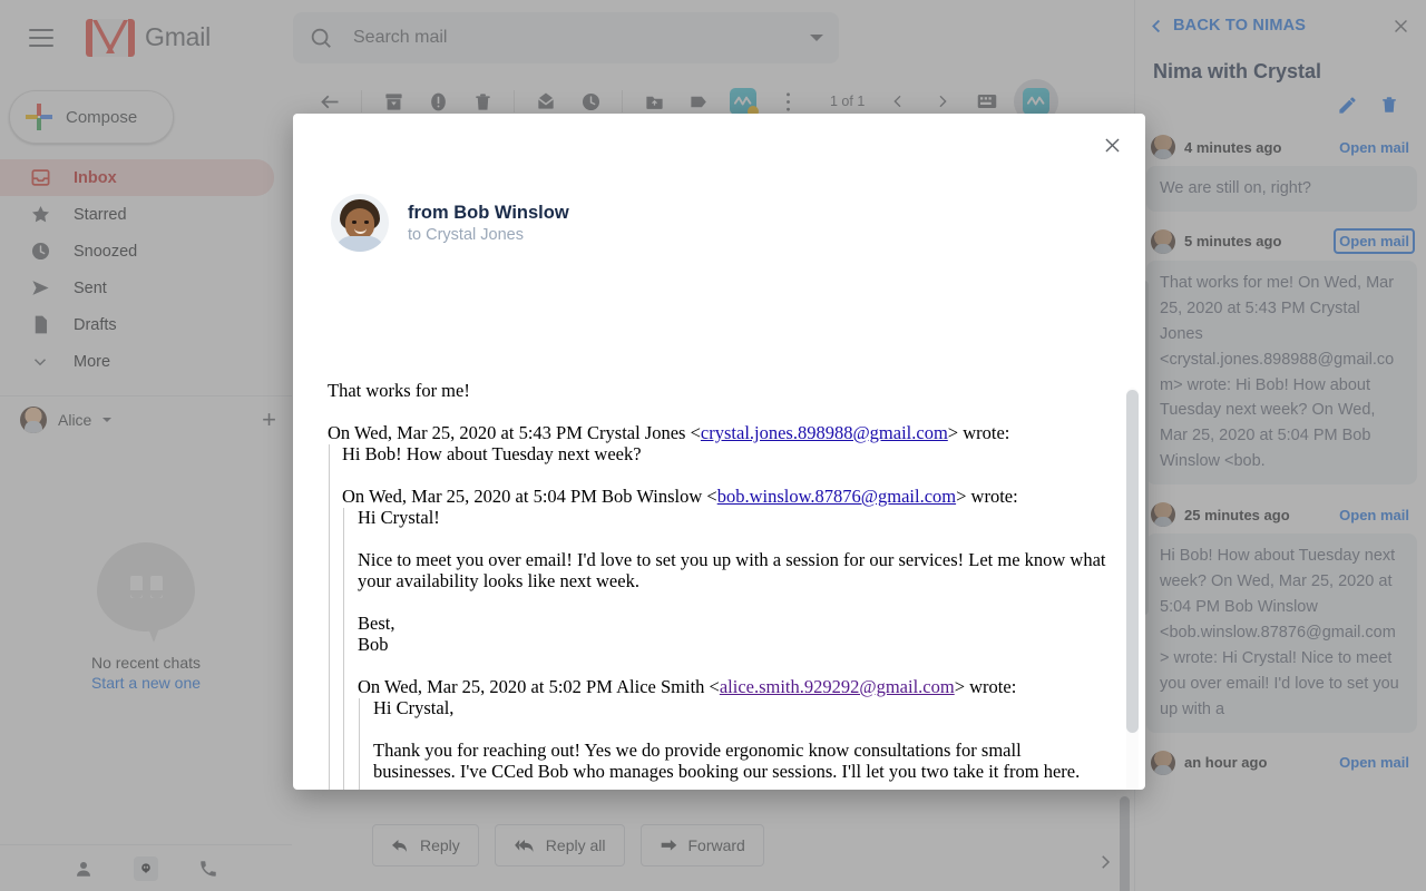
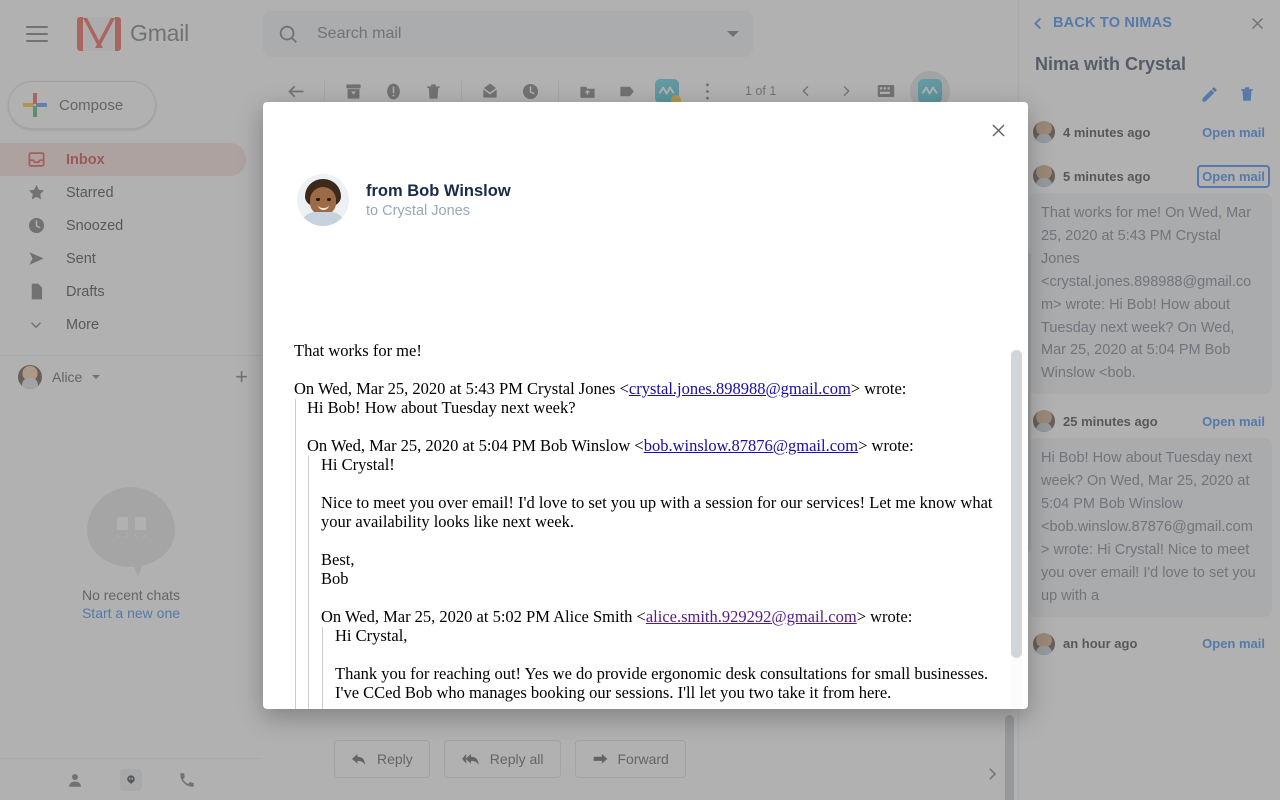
  Gmail
  Search mail
  Compose
  Inbox
  Starred
  Snoozed
  Sent
  Drafts
  More
  Alice
  +
  No recent chats
  Start a new one
  1 of 1
  Reply
  Reply all
  Forward
  BACK TO NIMAS
  Nima with Crystal
  4 minutes ago
  Open mail
- We are still on, right?
  5 minutes ago
  Open mail
  That works for me! On Wed, Mar 25, 2020 at 5:43 PM Crystal Jones <crystal.jones.898988@gmail.com> wrote: Hi Bob! How about Tuesday next week? On Wed, Mar 25, 2020 at 5:04 PM Bob Winslow <bob.
  25 minutes ago
  Open mail
  Hi Bob! How about Tuesday next week? On Wed, Mar 25, 2020 at 5:04 PM Bob Winslow <bob.winslow.87876@gmail.com> wrote: Hi Crystal! Nice to meet you over email! I'd love to set you up with a
  an hour ago
  Open mail
  from Bob Winslow
  to Crystal Jones
  That works for me!
  On Wed, Mar 25, 2020 at 5:43 PM Crystal Jones <crystal.jones.898988@gmail.com> wrote:
  Hi Bob! How about Tuesday next week?
  On Wed, Mar 25, 2020 at 5:04 PM Bob Winslow <bob.winslow.87876@gmail.com> wrote:
  Hi Crystal!
  Nice to meet you over email! I'd love to set you up with a session for our services! Let me know what your availability looks like next week.
  Best,
  Bob
  On Wed, Mar 25, 2020 at 5:02 PM Alice Smith <alice.smith.929292@gmail.com> wrote:
  Hi Crystal,
- Thank you for reaching out! Yes we do provide ergonomic know consultations for small businesses. I've CCed Bob who manages booking our sessions. I'll let you two take it from here.
+ Thank you for reaching out! Yes we do provide ergonomic desk consultations for small businesses. I've CCed Bob who manages booking our sessions. I'll let you two take it from here.
